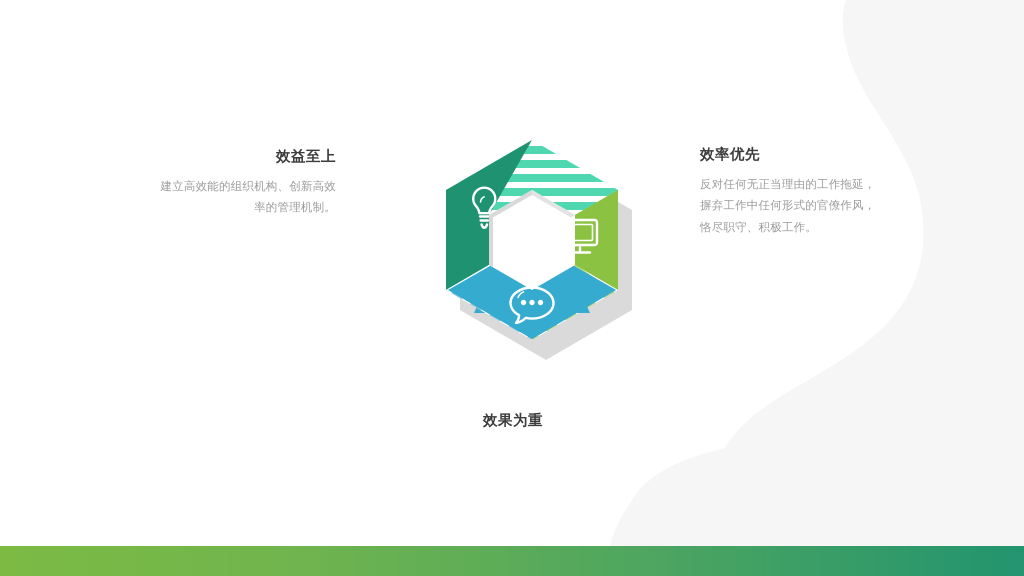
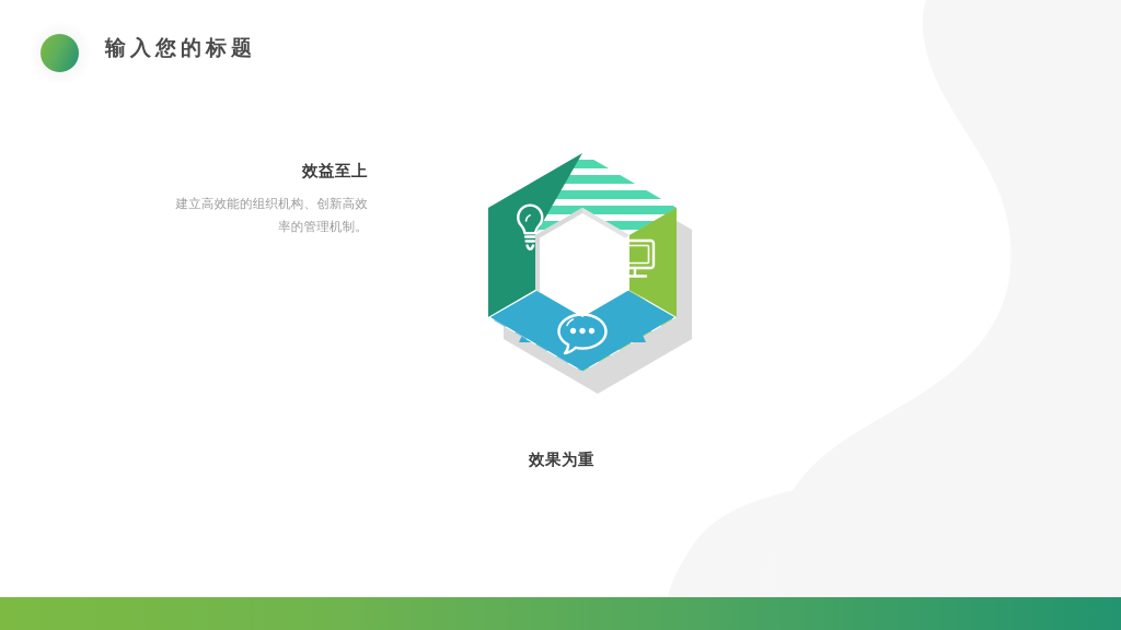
+ 输入您的标题
  效益至上
  建立高效能的组织机构、创新高效
  率的管理机制。
- 效率优先
- 反对任何无正当理由的工作拖延，
- 摒弃工作中任何形式的官僚作风，
- 恪尽职守、积极工作。
  效果为重
